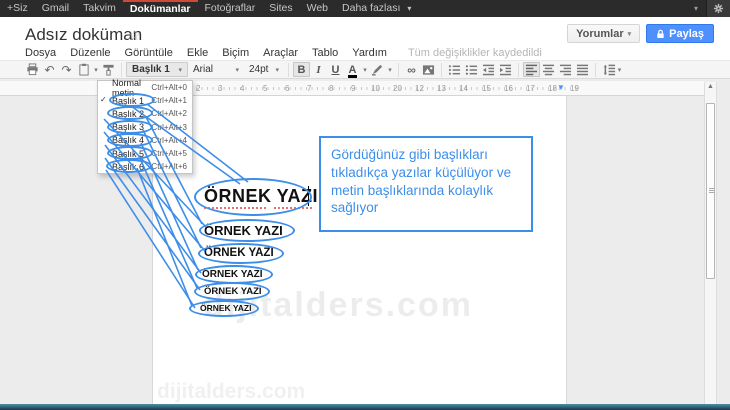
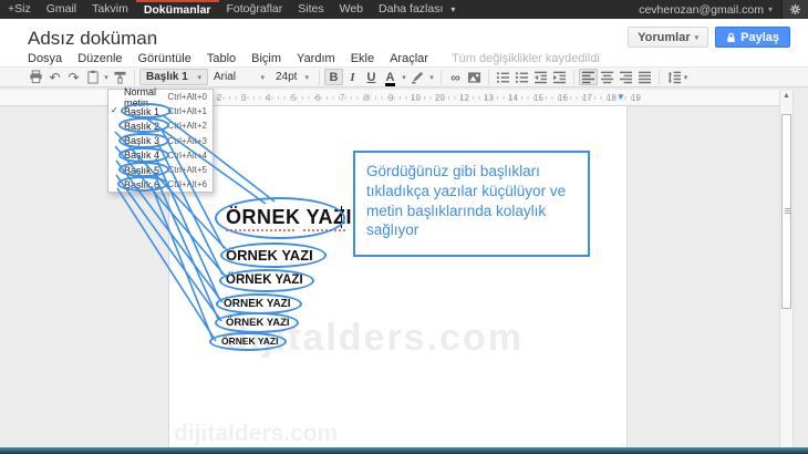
  +Siz
  Gmail
  Takvim
  Dokümanlar
  Fotoğraflar
  Sites
  Web
  Daha fazlası
  ▾
+ cevherozan@gmail.com
  ▾
  Adsız doküman
  ☆
  Dosya
  Düzenle
  Görüntüle
- Ekle
+ Tablo
  Biçim
- Araçlar
+ Yardım
- Tablo
+ Ekle
- Yardım
+ Araçlar
  Tüm değişiklikler kaydedildi
  Yorumlar
  Paylaş
  ↶
  ↷
  Başlık 1
  Arial
  24pt
  B
  I
  U
  A
  ∞
  2
  3
  4
  5
  6
  7
  8
  9
  10
  20
  12
  13
  14
  15
  16
  17
  18
  19
  ▼
  dijitalders.com
  Gördüğünüz gibi başlıkları tıkladıkça yazılar küçülüyor ve metin başlıklarında kolaylık sağlıyor
  ÖRNEK YAZI
  ÖRNEK YAZI
  ÖRNEK YAZI
  ÖRNEK YAZI
  ÖRNEK YAZI
  ÖRNEK YAZI
  Normal metin
  Ctrl+Alt+0
  ✓
  Başlık 1
  Ctrl+Alt+1
  Başlık
  Ctl+Alt+2
  Başlık 3
  Ctl+Al+3
  Balık 4
  Crl+Alt4
  Başlık 5
  trl+Alt+5
  Bşlı 6
  Ctl+lt+6
